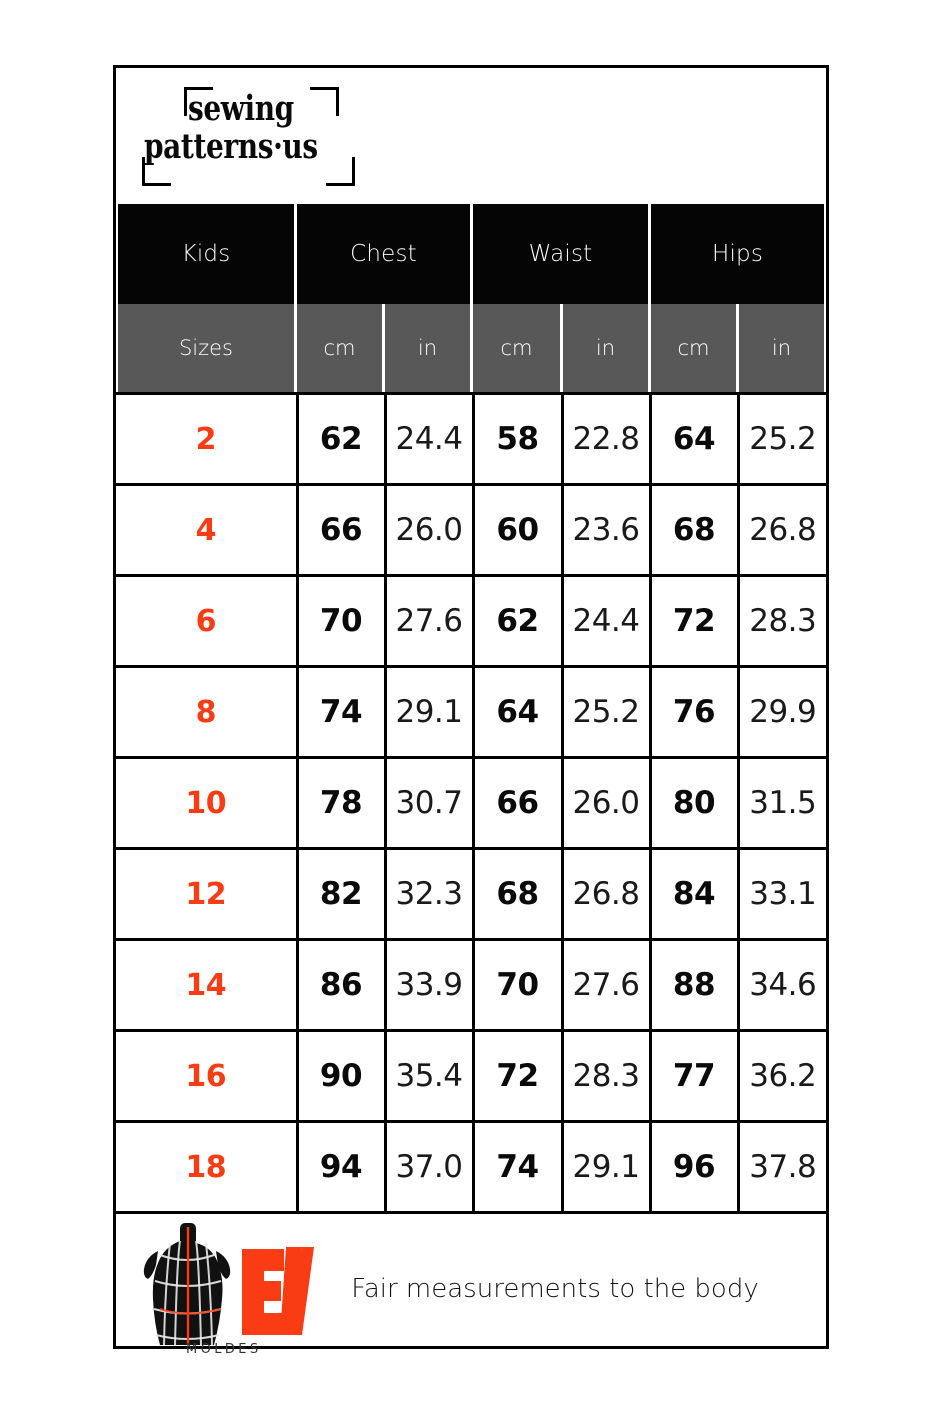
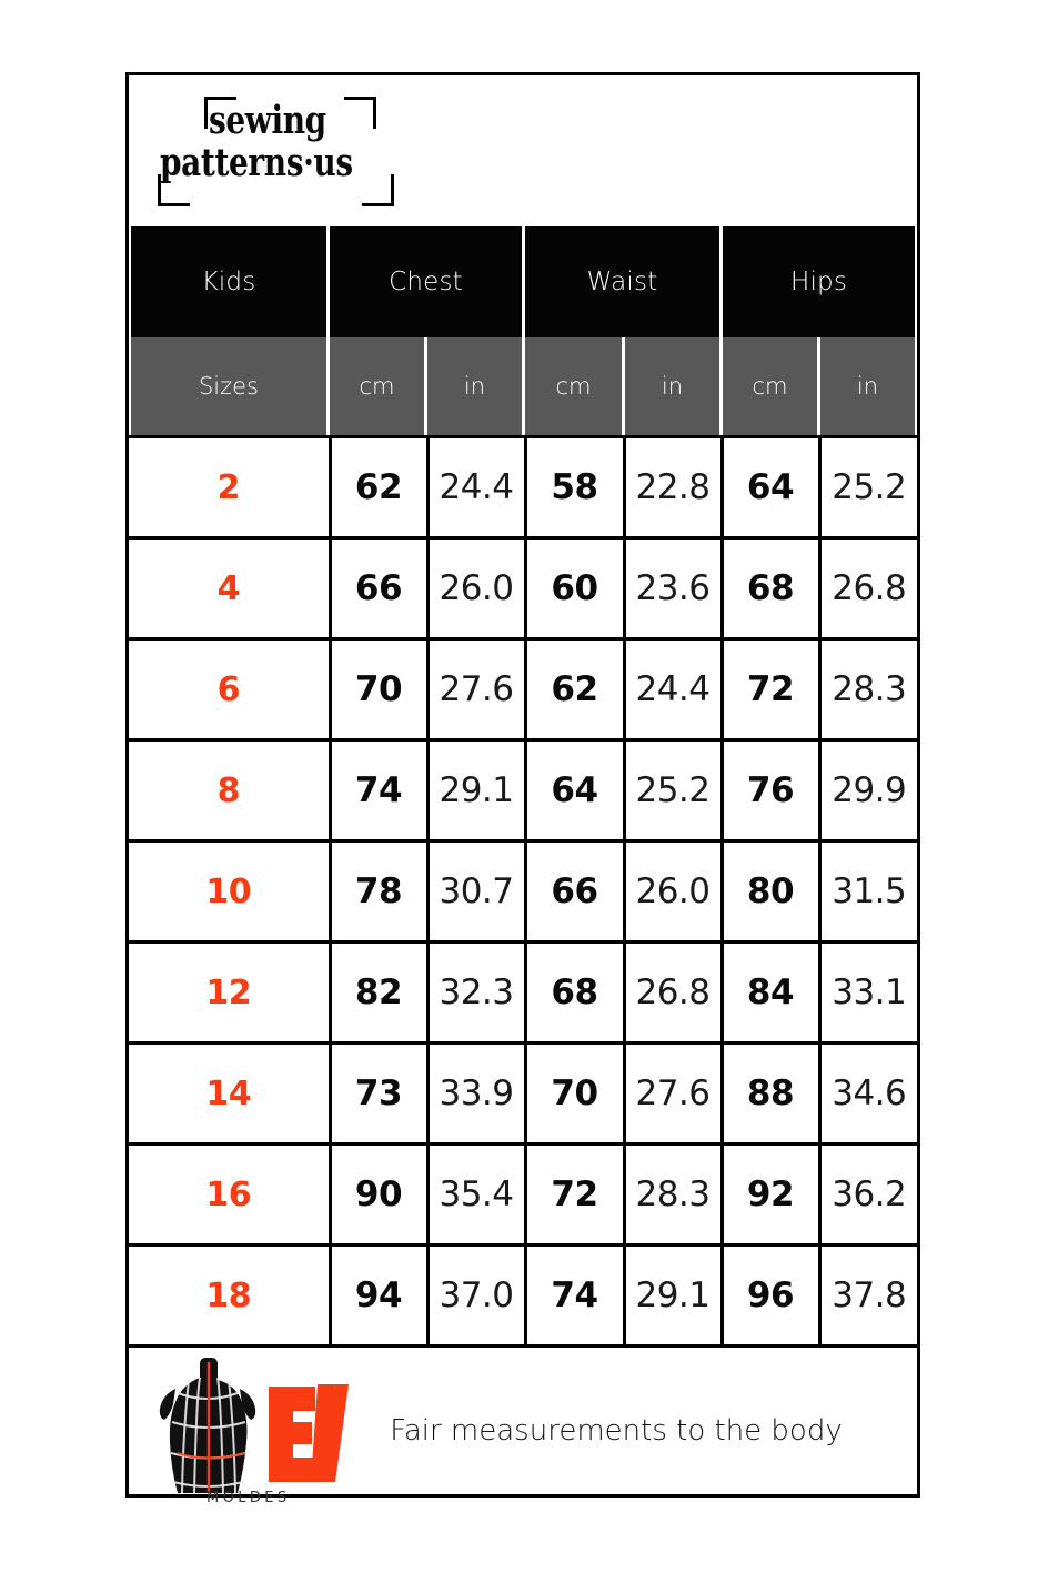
  sewing
  patterns·us
  Kids
  Chest
  Waist
  Hips
  Sizes
  cm
  in
  cm
  in
  cm
  in
  2	62	24.4	58	22.8	64	25.2
  4	66	26.0	60	23.6	68	26.8
  6	70	27.6	62	24.4	72	28.3
  8	74	29.1	64	25.2	76	29.9
  10	78	30.7	66	26.0	80	31.5
  12	82	32.3	68	26.8	84	33.1
- 14	86	33.9	70	27.6	88	34.6
+ 14	73	33.9	70	27.6	88	34.6
- 16	90	35.4	72	28.3	77	36.2
+ 16	90	35.4	72	28.3	92	36.2
  18	94	37.0	74	29.1	96	37.8
  MOLDES
  Fair measurements to the body
